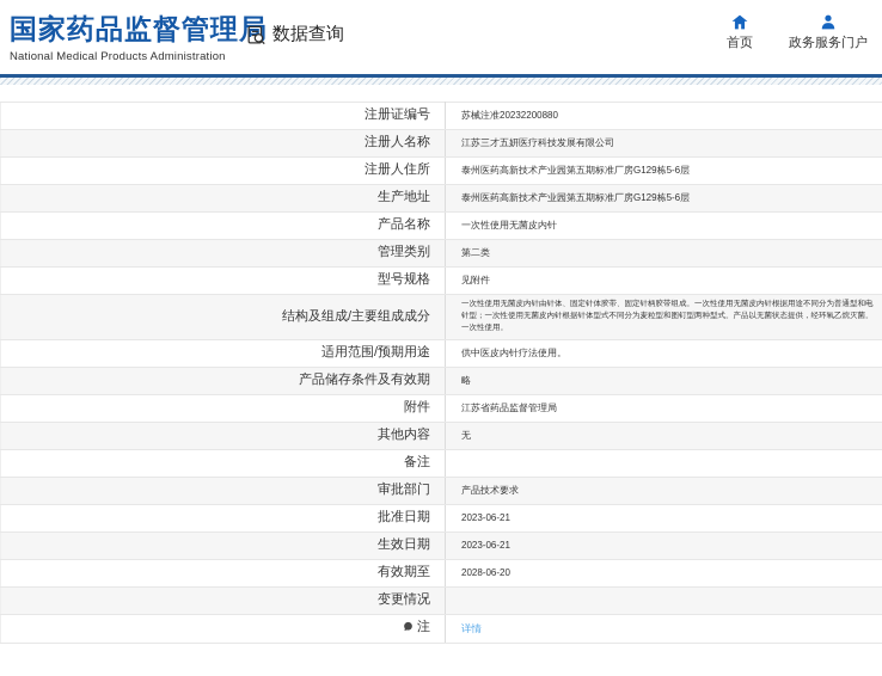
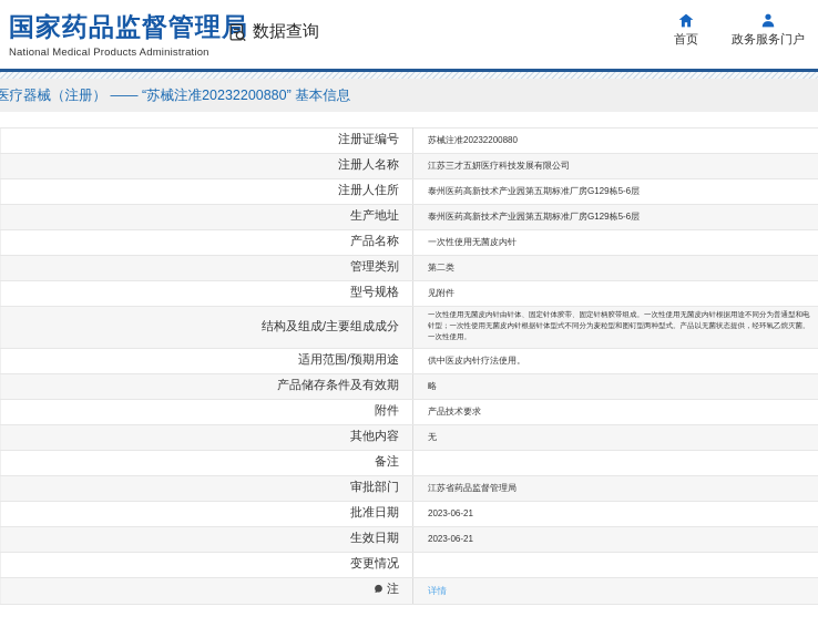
  国家药品监督管理局
  National Medical Products Administration
  数据查询
  首页
  政务服务门户
+ 医疗器械（注册） —— “苏械注准20232200880” 基本信息
  注册证编号	苏械注准20232200880
  注册人名称	江苏三才五妍医疗科技发展有限公司
  注册人住所	泰州医药高新技术产业园第五期标准厂房G129栋5-6层
  生产地址	泰州医药高新技术产业园第五期标准厂房G129栋5-6层
  产品名称	一次性使用无菌皮内针
  管理类别	第二类
  型号规格	见附件
  适用范围/预期用途	供中医皮内针疗法使用。
  产品储存条件及有效期	略
- 附件	江苏省药品监督管理局
+ 附件	产品技术要求
  其他内容	无
  备注
- 审批部门	产品技术要求
+ 审批部门	江苏省药品监督管理局
  批准日期	2023-06-21
  生效日期	2023-06-21
- 有效期至	2028-06-20
  变更情况
  注	详情
